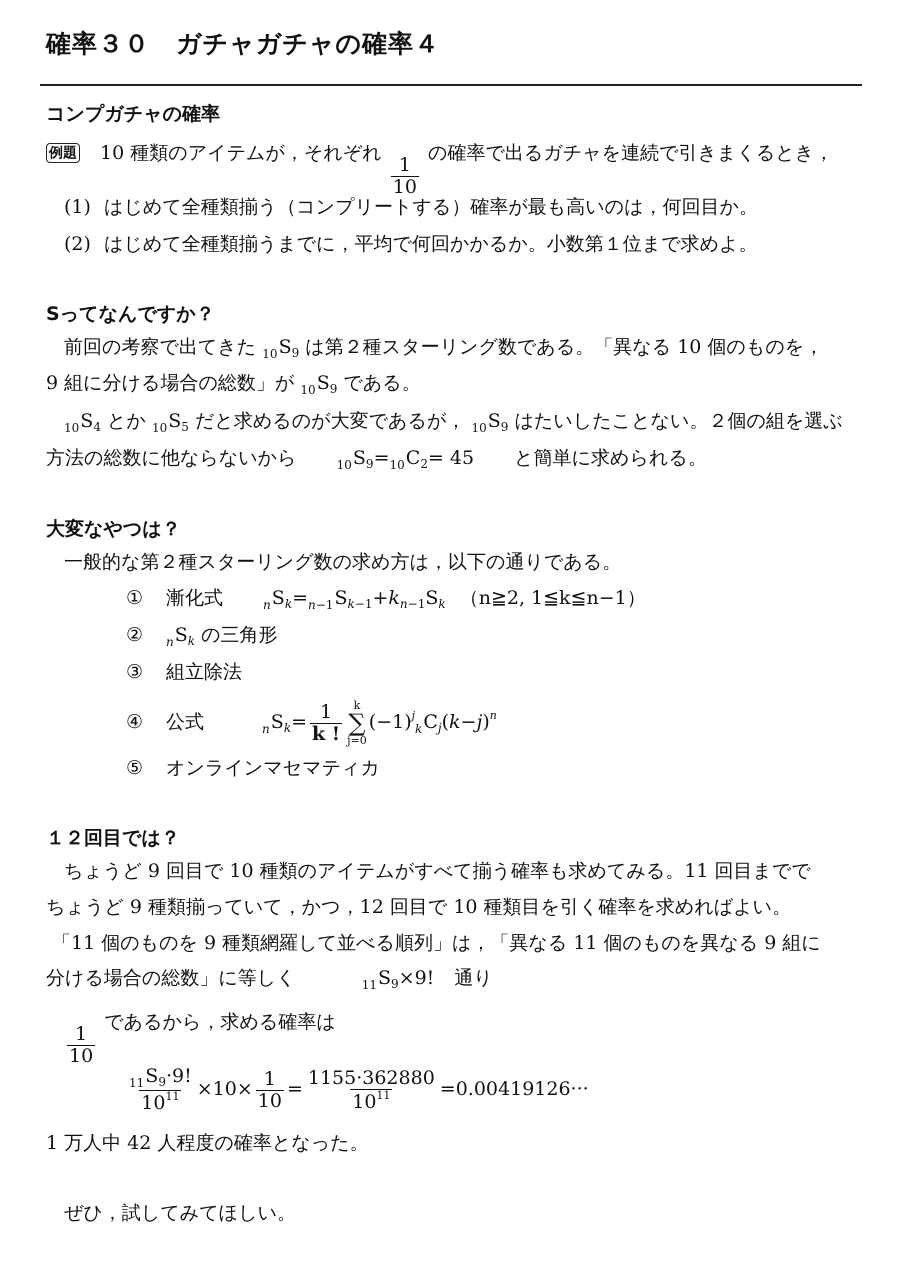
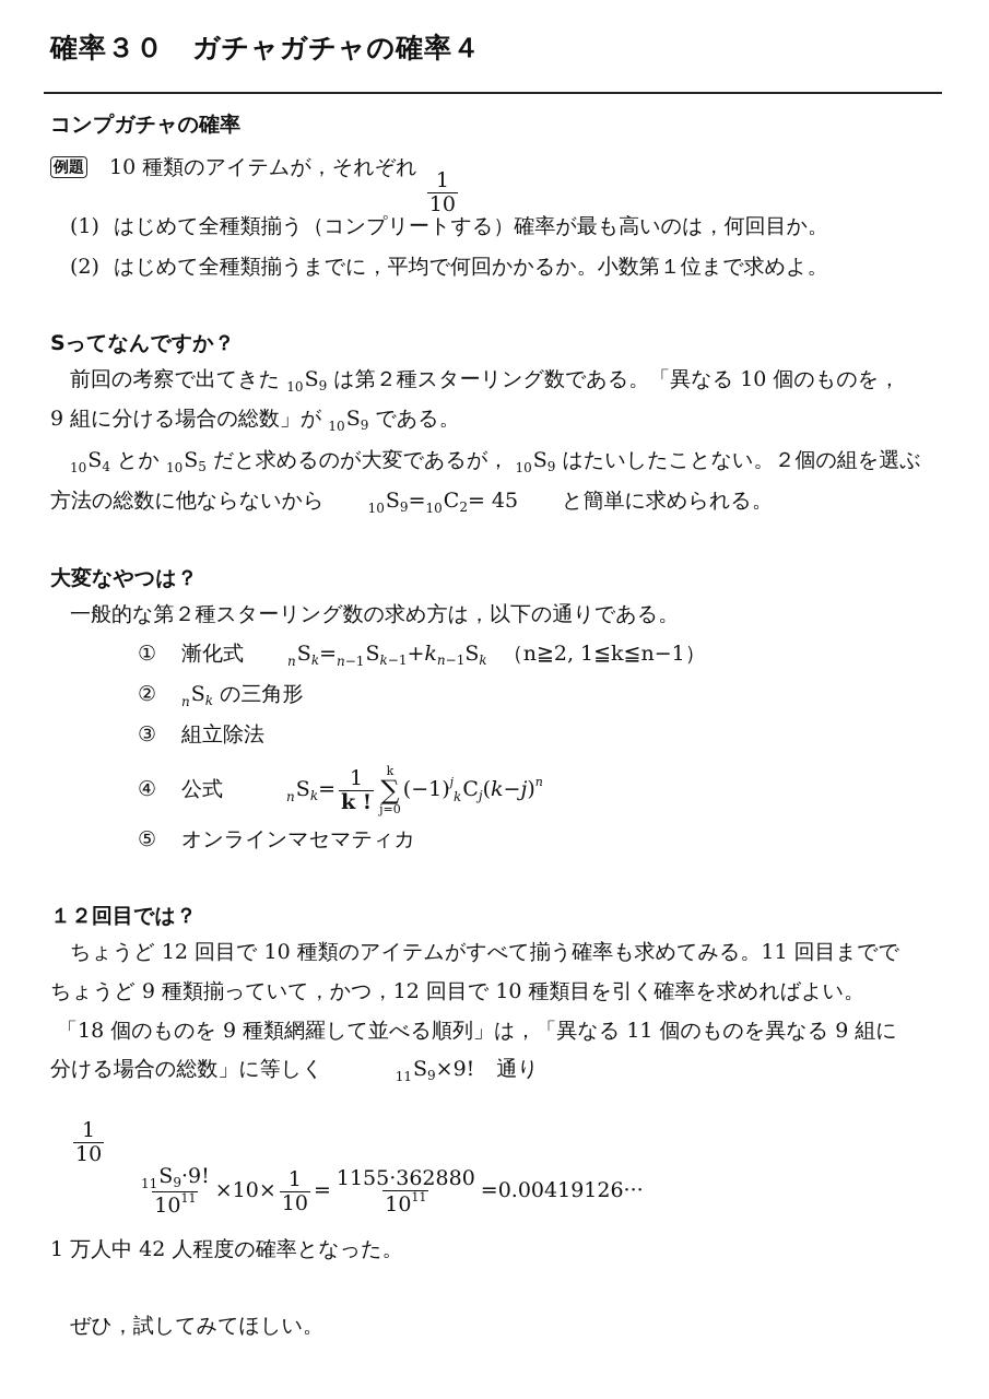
  確率３０ ガチャガチャの確率４
  コンプガチャの確率
  例題 10 種類のアイテムが，それぞれ
  1
  10
- の確率で出るガチャを連続で引きまくるとき，
  (1) はじめて全種類揃う（コンプリートする）確率が最も高いのは，何回目か。
  (2) はじめて全種類揃うまでに，平均で何回かかるか。小数第１位まで求めよ。
  Sってなんですか？
  前回の考察で出てきた 10S9 は第２種スターリング数である。「異なる 10 個のものを，
  9 組に分ける場合の総数」が 10S9 である。
  10S4 とか 10S5 だと求めるのが大変であるが， 10S9 はたいしたことない。２個の組を選ぶ
  方法の総数に他ならないから 10S9=10C2= 45 と簡単に求められる。
  大変なやつは？
  一般的な第２種スターリング数の求め方は，以下の通りである。
  ① 漸化式 nSk=n−1Sk−1+kn−1Sk （n≧2, 1≦k≦n−1）
  ② nSk の三角形
  ③ 組立除法
  ④ 公式 nSk=
  1
  k !
  k
  ∑
  j=0
  (−1)jkCj(k−j)n
  ⑤ オンラインマセマティカ
  １２回目では？
- ちょうど 9 回目で 10 種類のアイテムがすべて揃う確率も求めてみる。11 回目までで
+ ちょうど 12 回目で 10 種類のアイテムがすべて揃う確率も求めてみる。11 回目までで
  ちょうど 9 種類揃っていて，かつ，12 回目で 10 種類目を引く確率を求めればよい。
- 「11 個のものを 9 種類網羅して並べる順列」は，「異なる 11 個のものを異なる 9 組に
+ 「18 個のものを 9 種類網羅して並べる順列」は，「異なる 11 個のものを異なる 9 組に
  分ける場合の総数」に等しく 11S9×9! 通り
  1
  10
- であるから，求める確率は
  11S9·9!
  1011
  ×10×
  1
  10
  =
  1155·362880
  1011
  =0.00419126···
  1 万人中 42 人程度の確率となった。
  ぜひ，試してみてほしい。
